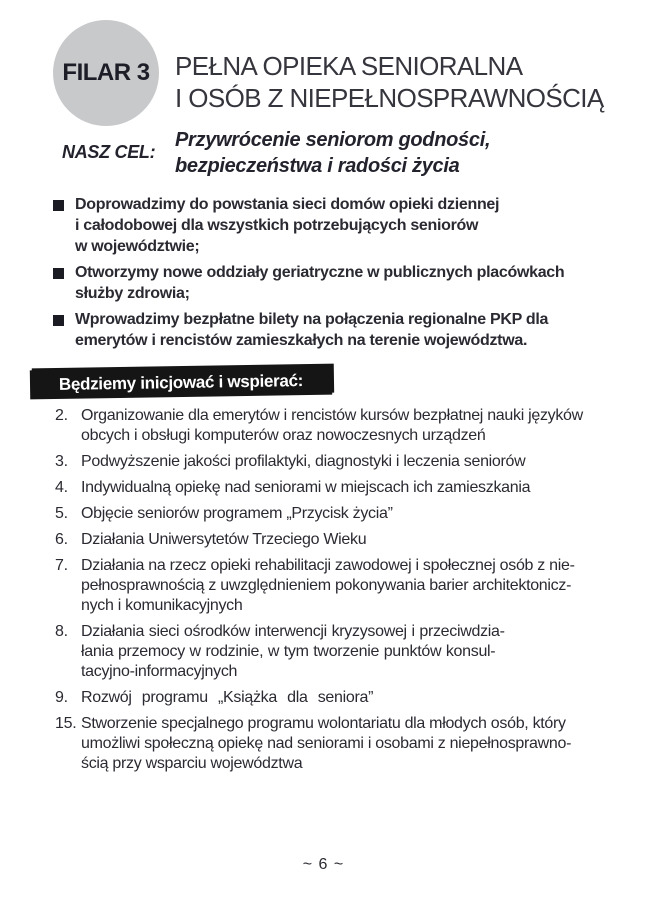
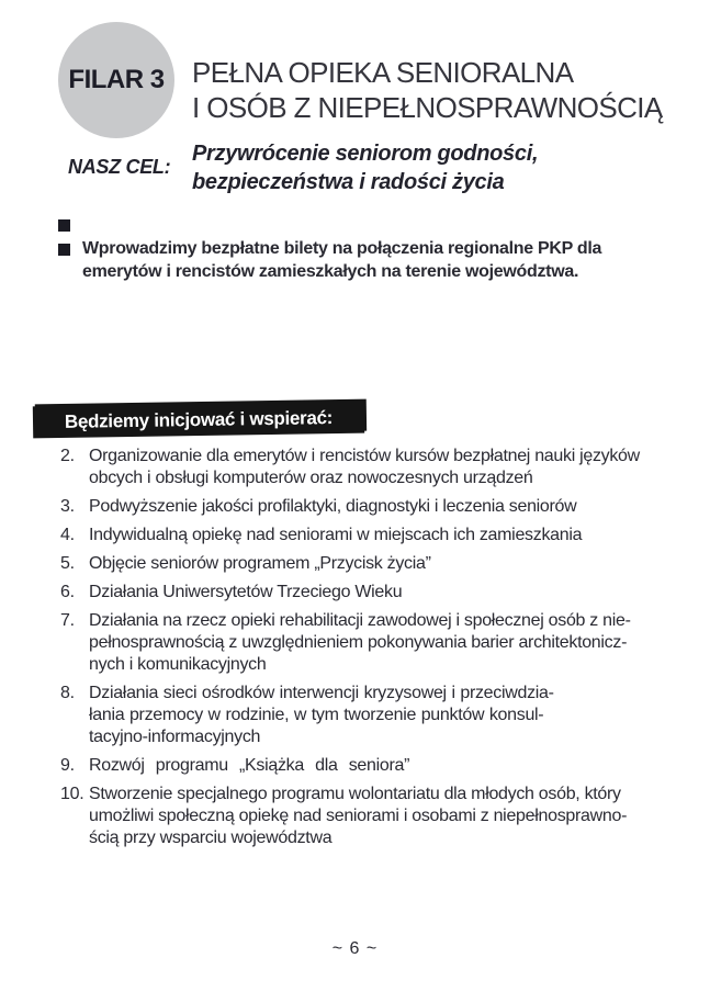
  FILAR 3
  PEŁNA OPIEKA SENIORALNA
  I OSÓB Z NIEPEŁNOSPRAWNOŚCIĄ
  NASZ CEL:
  Przywrócenie seniorom godności,
  bezpieczeństwa i radości życia
- Doprowadzimy do powstania sieci domów opieki dziennej
- i całodobowej dla wszystkich potrzebujących seniorów
- w województwie;
- Otworzymy nowe oddziały geriatryczne w publicznych placówkach
- służby zdrowia;
  Wprowadzimy bezpłatne bilety na połączenia regionalne PKP dla
  emerytów i rencistów zamieszkałych na terenie województwa.
  Będziemy inicjować i wspierać:
  2.
  Organizowanie dla emerytów i rencistów kursów bezpłatnej nauki języków
  obcych i obsługi komputerów oraz nowoczesnych urządzeń
  3.
  Podwyższenie jakości profilaktyki, diagnostyki i leczenia seniorów
  4.
  Indywidualną opiekę nad seniorami w miejscach ich zamieszkania
  5.
  Objęcie seniorów programem „Przycisk życia”
  6.
  Działania Uniwersytetów Trzeciego Wieku
  7.
  Działania na rzecz opieki rehabilitacji zawodowej i społecznej osób z nie-
  pełnosprawnością z uwzględnieniem pokonywania barier architektonicz-
  nych i komunikacyjnych
  8.
  Działania sieci ośrodków interwencji kryzysowej i przeciwdzia-
  łania przemocy w rodzinie, w tym tworzenie punktów konsul-
  tacyjno-informacyjnych
  9.
  Rozwój programu „Książka dla seniora”
- 15.
+ 10.
  Stworzenie specjalnego programu wolontariatu dla młodych osób, który
  umożliwi społeczną opiekę nad seniorami i osobami z niepełnosprawno-
  ścią przy wsparciu województwa
  ~ 6 ~
